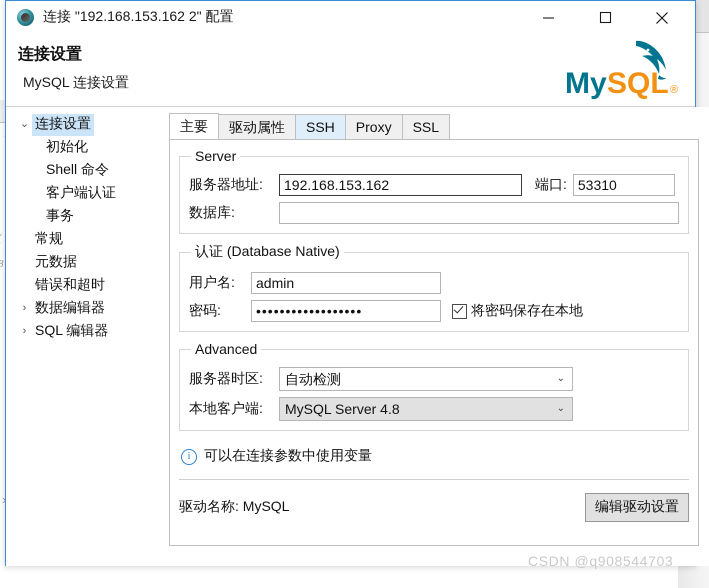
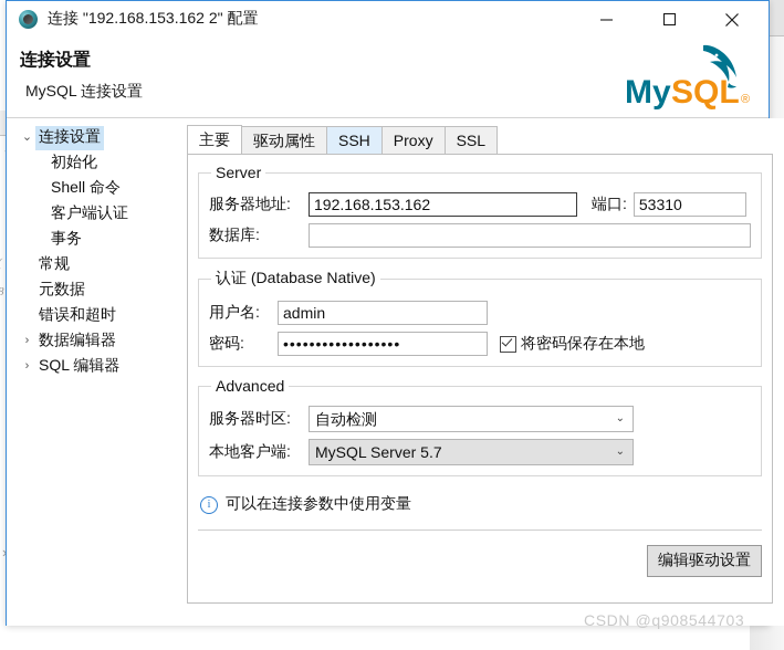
  8
  连接 "192.168.153.162 2" 配置
  连接设置
  MySQL 连接设置
  My
  SQL
  ®
  ⌄
  连接设置
  初始化
  Shell 命令
  客户端认证
  事务
  常规
  元数据
  错误和超时
  ›
  数据编辑器
  ›
  SQL 编辑器
  主要
  驱动属性
  SSH
  Proxy
  SSL
  Server
  服务器地址:
  192.168.153.162
  端口:
  53310
  数据库:
  认证 (Database Native)
  用户名:
  admin
  密码:
  ••••••••••••••••••
  将密码保存在本地
  Advanced
  服务器时区:
  自动检测
  ⌄
  本地客户端:
- MySQL Server 4.8
+ MySQL Server 5.7
  ⌄
  i
  可以在连接参数中使用变量
- 驱动名称: MySQL
  编辑驱动设置
  CSDN @q908544703
